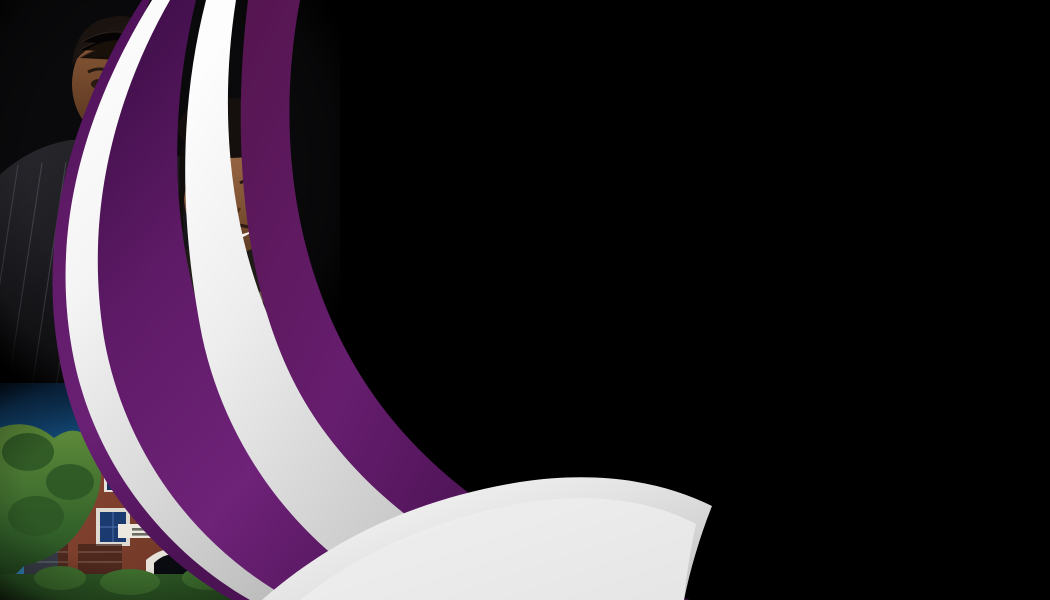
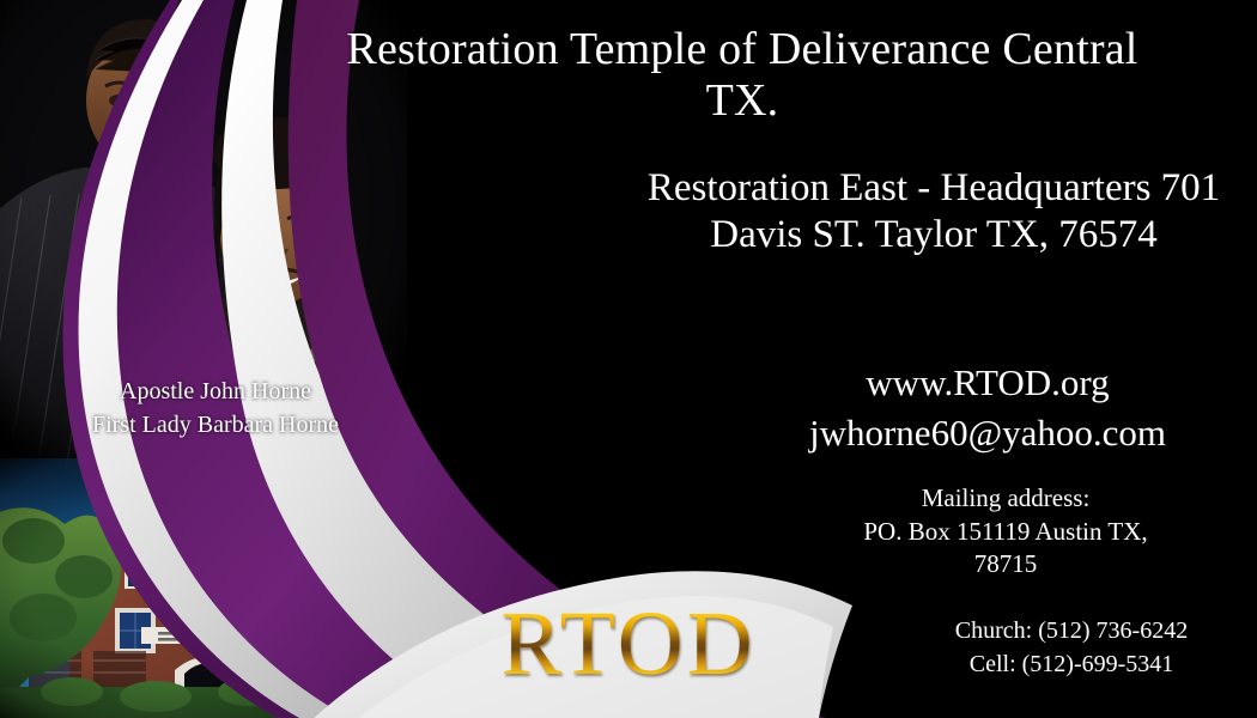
+ Restoration Temple of Deliverance Central TX.
+ Restoration East - Headquarters 701 Davis ST. Taylor TX, 76574
+ www.RTOD.org
+ jwhorne60@yahoo.com
+ Mailing address:
+ PO. Box 151119 Austin TX,
+ 78715
+ Church: (512) 736-6242
+ Cell: (512)-699-5341
+ Apostle John Horne
+ First Lady Barbara Horne
+ RTOD
